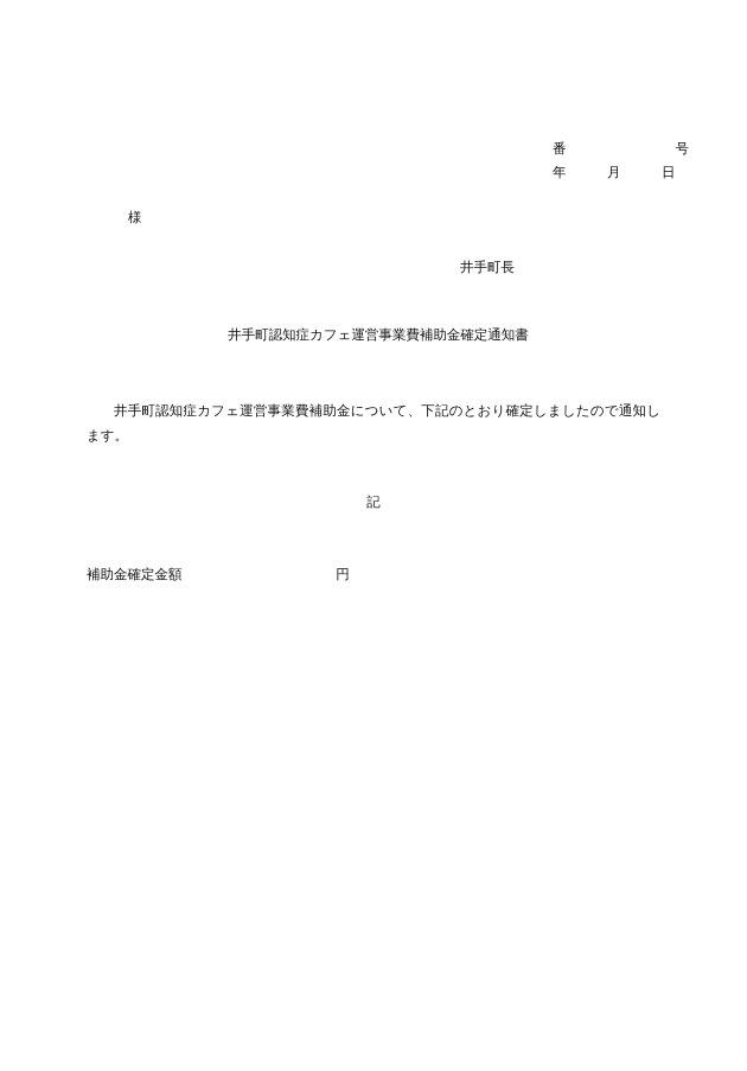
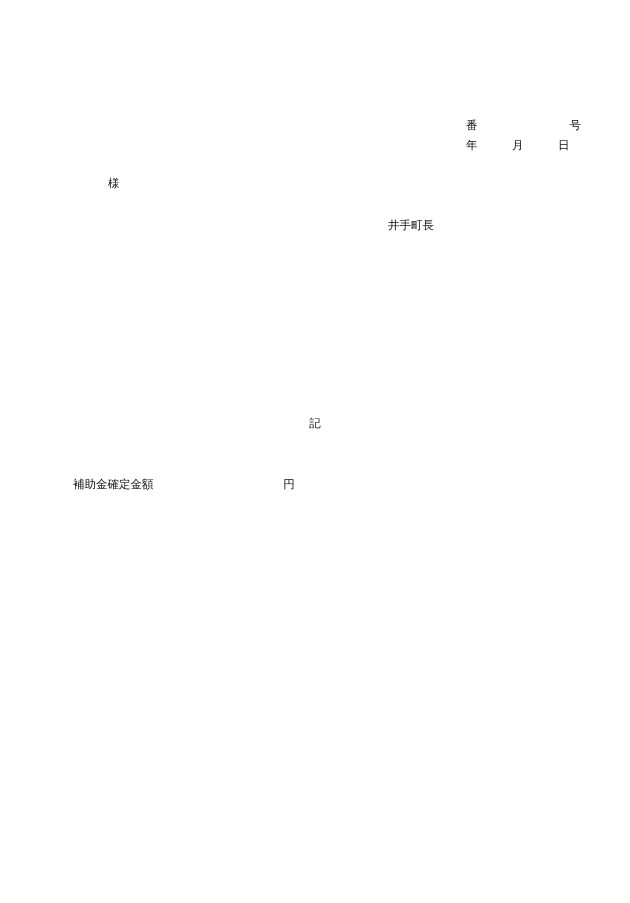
  番 号
  年 月 日
  様
  井手町長
- 井手町認知症カフェ運営事業費補助金確定通知書
- 井手町認知症カフェ運営事業費補助金について、下記のとおり確定しましたので通知します。
  記
  補助金確定金額 円
